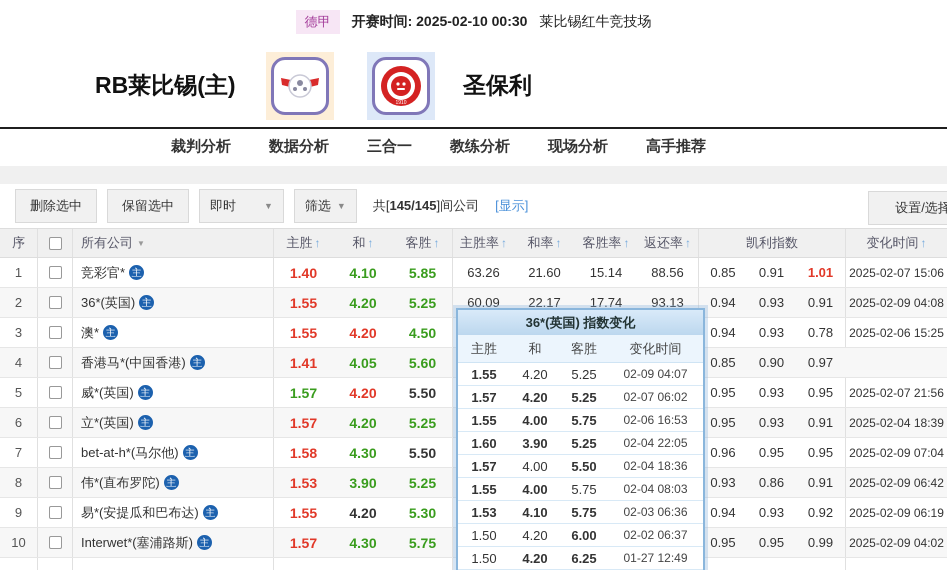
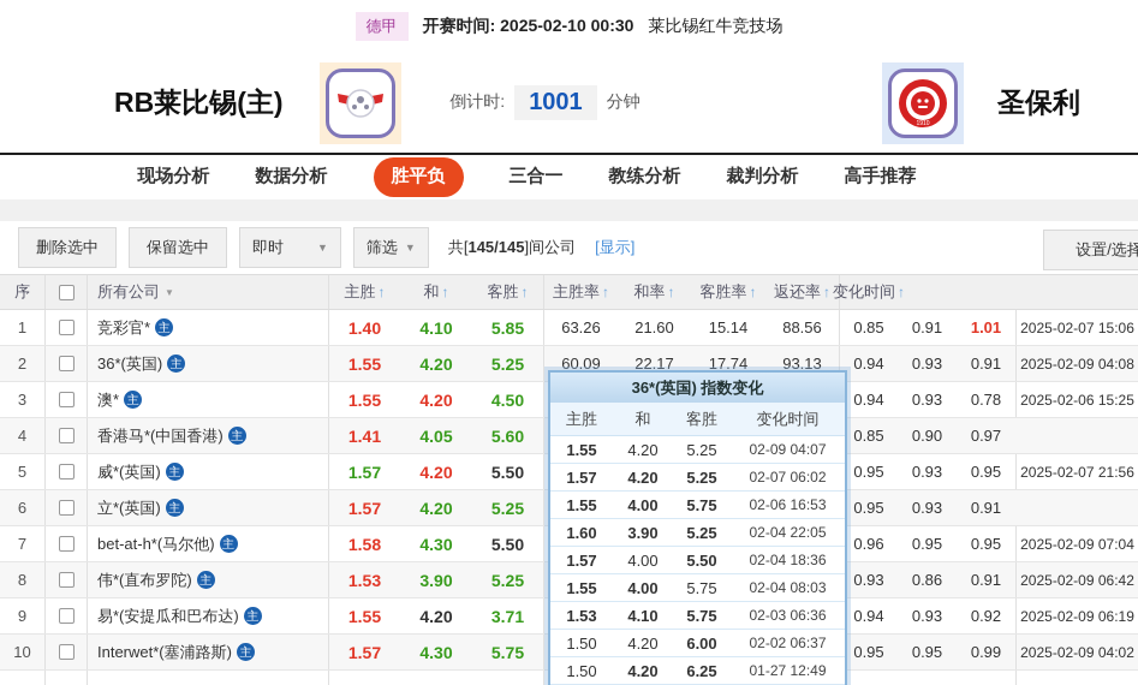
  德甲
  开赛时间: 2025-02-10 00:30
  莱比锡红牛竞技场
  RB莱比锡(主)
+ 倒计时:
+ 1001
+ 分钟
  圣保利
- 裁判分析
+ 现场分析
  数据分析
+ 胜平负
  三合一
  教练分析
- 现场分析
+ 裁判分析
  高手推荐
  删除选中
  保留选中
  即时
  ▼
  筛选
  ▼
  共[145/145]间公司
  [显示]
  设置/选择
  序
  所有公司
  ▼
  主胜
  ↑
  和
  ↑
  客胜
  ↑
  主胜率
  ↑
  和率
  ↑
  客胜率
  ↑
  返还率
  ↑
- 凯利指数
  变化时间
  ↑
  1
  竞彩官*
  主
  1.40
  4.10
  5.85
  63.26
  21.60
  15.14
  88.56
  0.85
  0.91
  1.01
  2025-02-07 15:06
  2
  36*(英国)
  主
  1.55
  4.20
  5.25
  60.09
  22.17
  17.74
  93.13
  0.94
  0.93
  0.91
  2025-02-09 04:08
  3
  澳*
  主
  1.55
  4.20
  4.50
  0.94
  0.93
  0.78
  2025-02-06 15:25
  4
  香港马*(中国香港)
  主
  1.41
  4.05
  5.60
  0.85
  0.90
  0.97
  5
  威*(英国)
  主
  1.57
  4.20
  5.50
  0.95
  0.93
  0.95
  2025-02-07 21:56
  6
  立*(英国)
  主
  1.57
  4.20
  5.25
  0.95
  0.93
  0.91
- 2025-02-04 18:39
  7
  bet-at-h*(马尔他)
  主
  1.58
  4.30
  5.50
  0.96
  0.95
  0.95
  2025-02-09 07:04
  8
  伟*(直布罗陀)
  主
  1.53
  3.90
  5.25
  0.93
  0.86
  0.91
  2025-02-09 06:42
  9
  易*(安提瓜和巴布达)
  主
  1.55
  4.20
- 5.30
+ 3.71
  0.94
  0.93
  0.92
  2025-02-09 06:19
  10
  Interwet*(塞浦路斯)
  主
  1.57
  4.30
  5.75
  0.95
  0.95
  0.99
  2025-02-09 04:02
  36*(英国) 指数变化
  主胜
  和
  客胜
  变化时间
  1.55
  4.20
  5.25
  02-09 04:07
  1.57
  4.20
  5.25
  02-07 06:02
  1.55
  4.00
  5.75
  02-06 16:53
  1.60
  3.90
  5.25
  02-04 22:05
  1.57
  4.00
  5.50
  02-04 18:36
  1.55
  4.00
  5.75
  02-04 08:03
  1.53
  4.10
  5.75
  02-03 06:36
  1.50
  4.20
  6.00
  02-02 06:37
  1.50
  4.20
  6.25
  01-27 12:49
